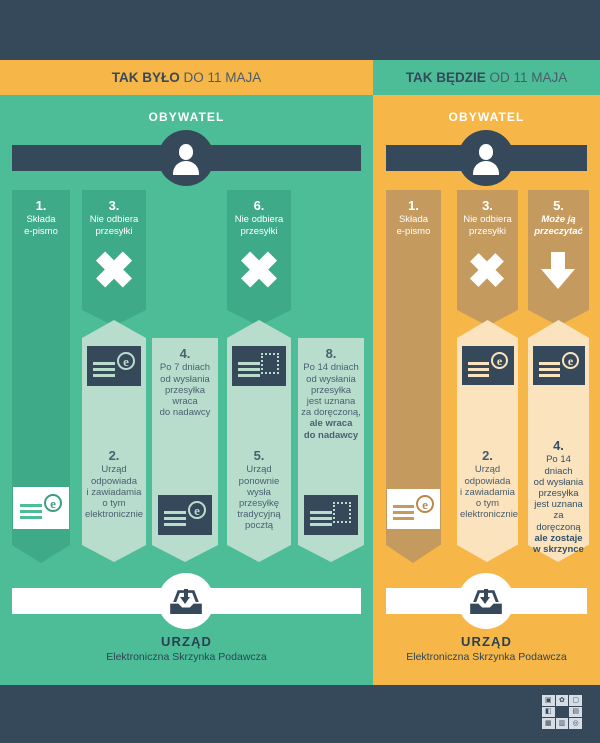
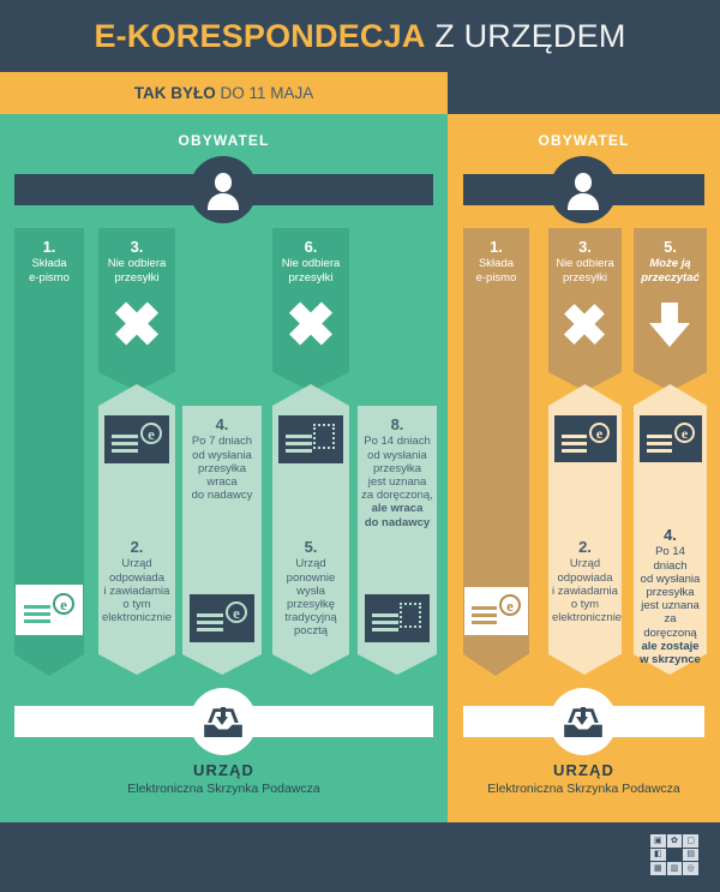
+ E-KORESPONDECJA Z URZĘDEM
  TAK BYŁO DO 11 MAJA
- TAK BĘDZIE OD 11 MAJA
  OBYWATEL
  1.
  Składa
  e-pismo
  e
  3.
  Nie odbiera
  przesyłki
  6.
  Nie odbiera
  przesyłki
  e
  2.
  Urząd
  odpowiada
  i zawiadamia
  o tym
  elektronicznie
  4.
  Po 7 dniach
  od wysłania
  przesyłka
  wraca
  do nadawcy
  e
  5.
  Urząd
  ponownie
  wysła przesyłkę
  tradycyjną
  pocztą
  8.
  Po 14 dniach
  od wysłania
  przesyłka
  jest uznana
  za doręczoną,
  ale wraca
  do nadawcy
  URZĄD
  Elektroniczna Skrzynka Podawcza
  OBYWATEL
  1.
  Składa
  e-pismo
  e
  3.
  Nie odbiera
  przesyłki
  5.
  Może ją
  przeczytać
  e
  2.
  Urząd
  odpowiada
  i zawiadamia
  o tym
  elektronicznie
  e
  4.
  Po 14 dniach
  od wysłania
  przesyłka
  jest uznana
  za doręczoną
  ale zostaje
  w skrzynce
  URZĄD
  Elektroniczna Skrzynka Podawcza
